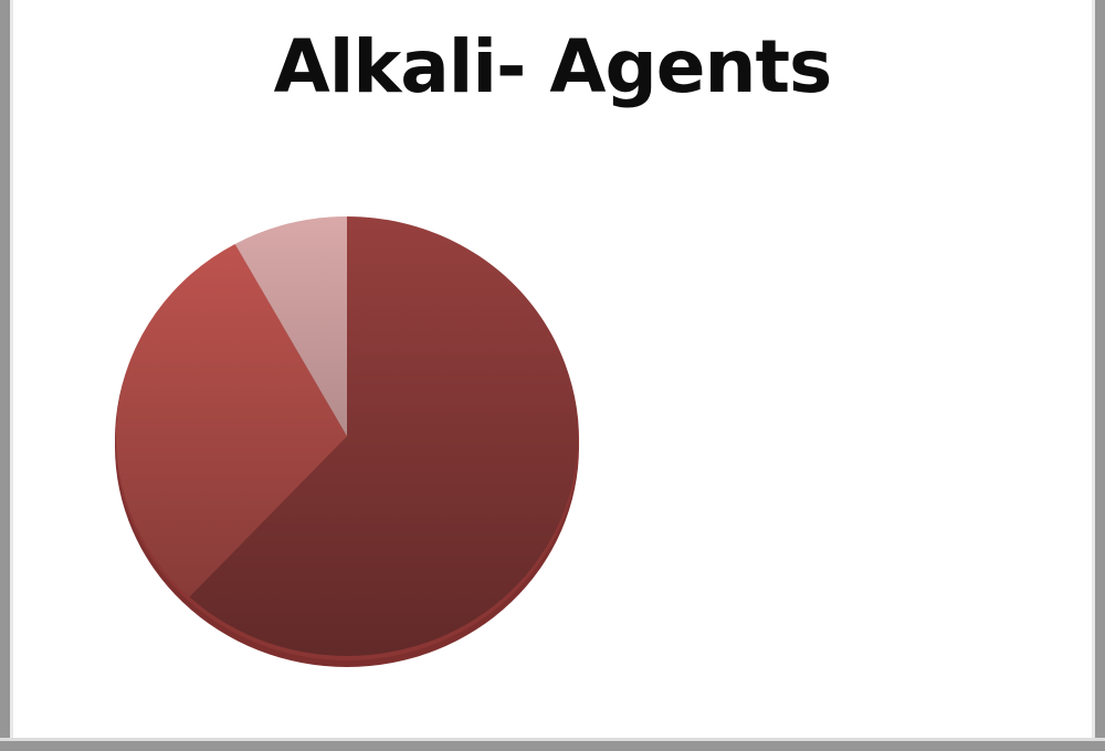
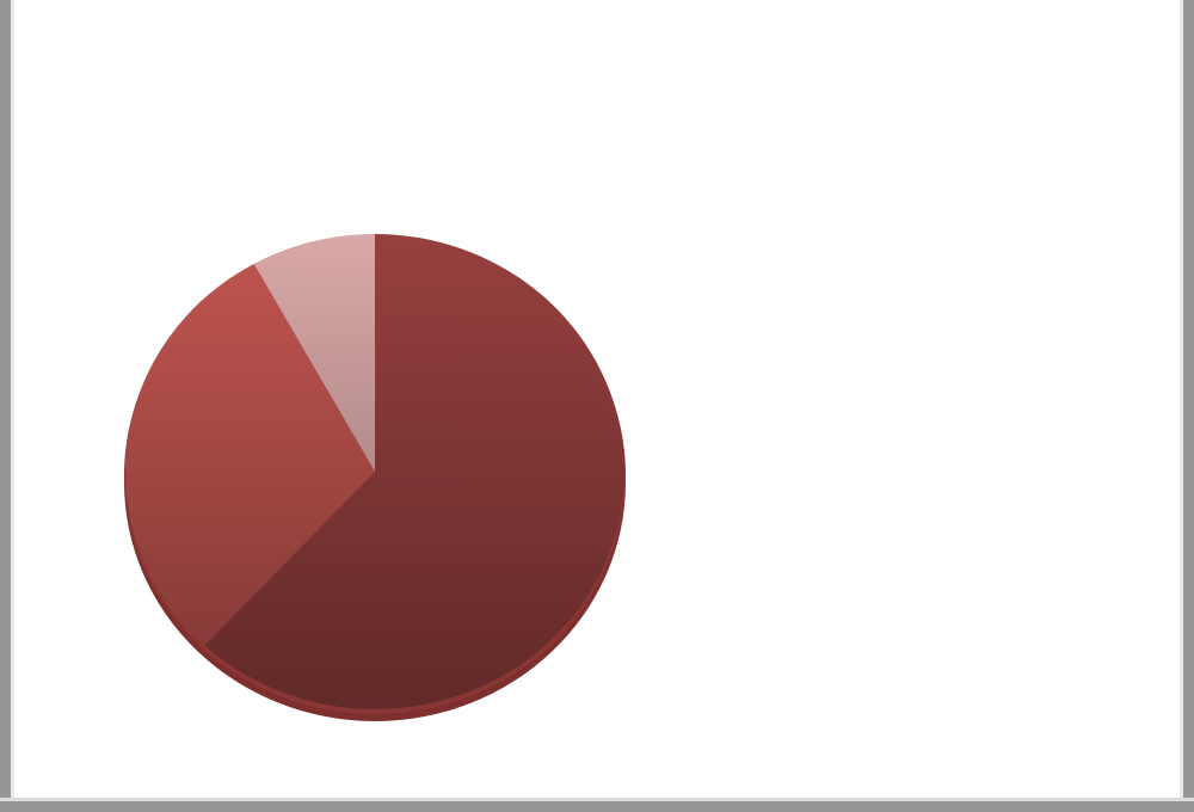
- Alkali- Agents
